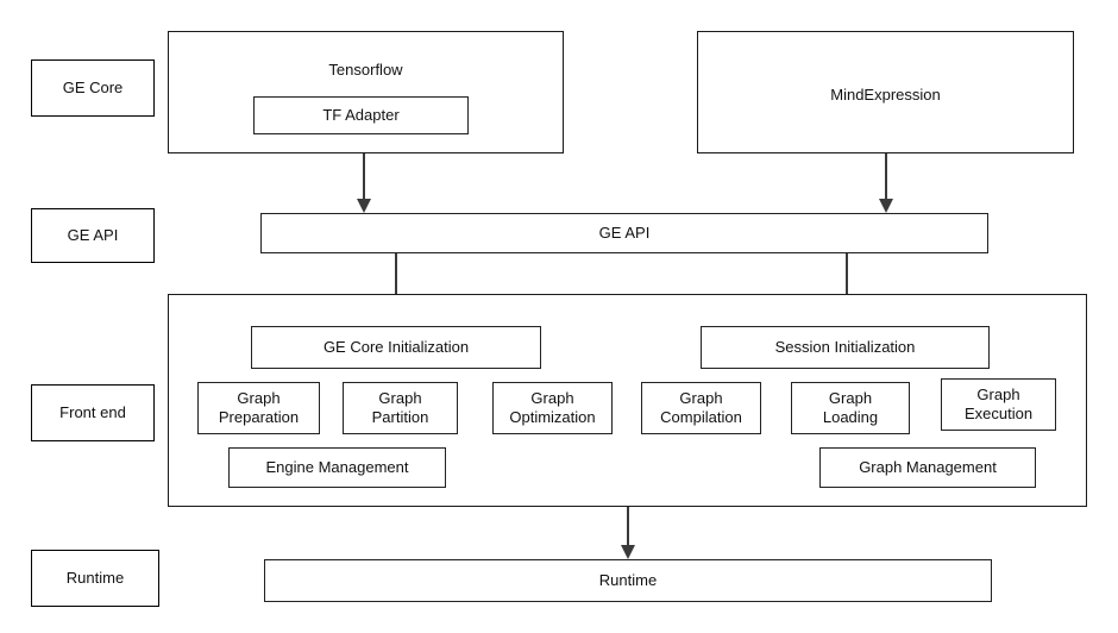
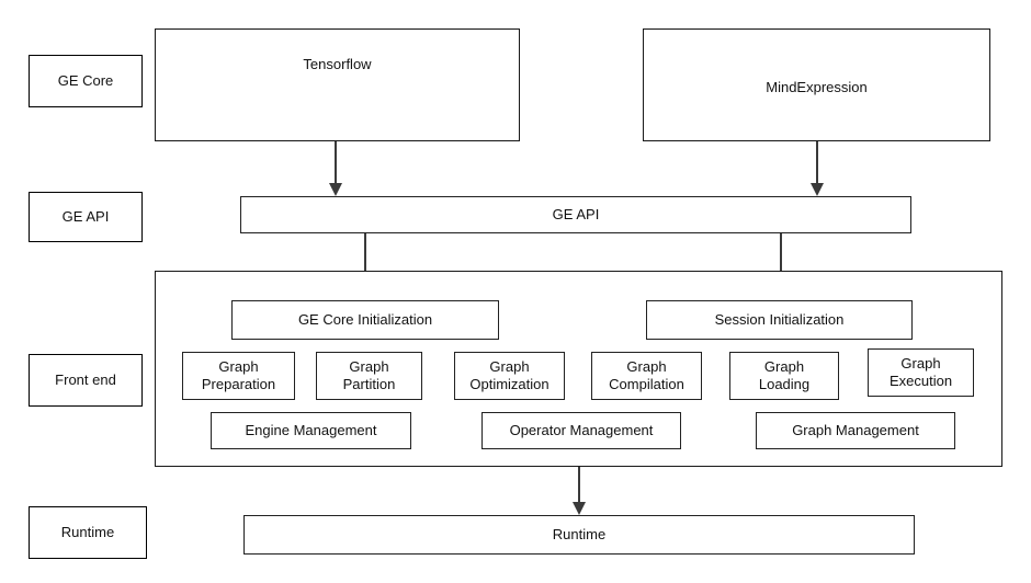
  GE Core
  GE API
  Front end
  Runtime
  Tensorflow
- TF Adapter
  MindExpression
  GE API
  GE Core Initialization
  Session Initialization
  Graph
  Preparation
  Graph
  Partition
  Graph
  Optimization
  Graph
  Compilation
  Graph
  Loading
  Graph
  Execution
  Engine Management
+ Operator Management
  Graph Management
  Runtime
